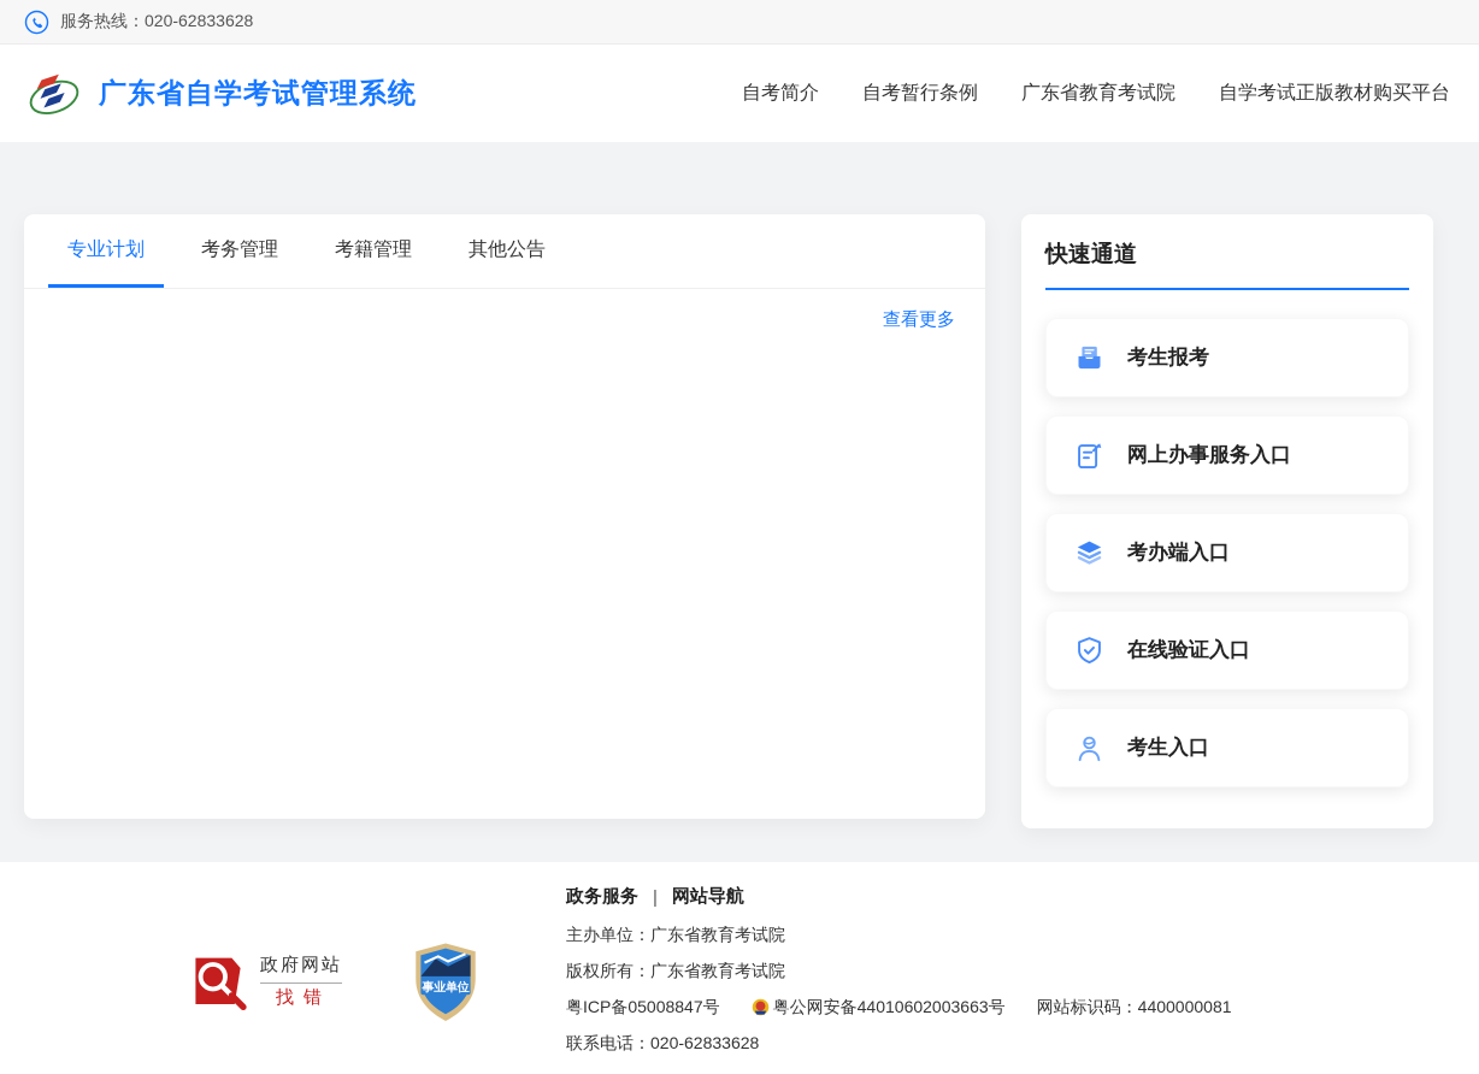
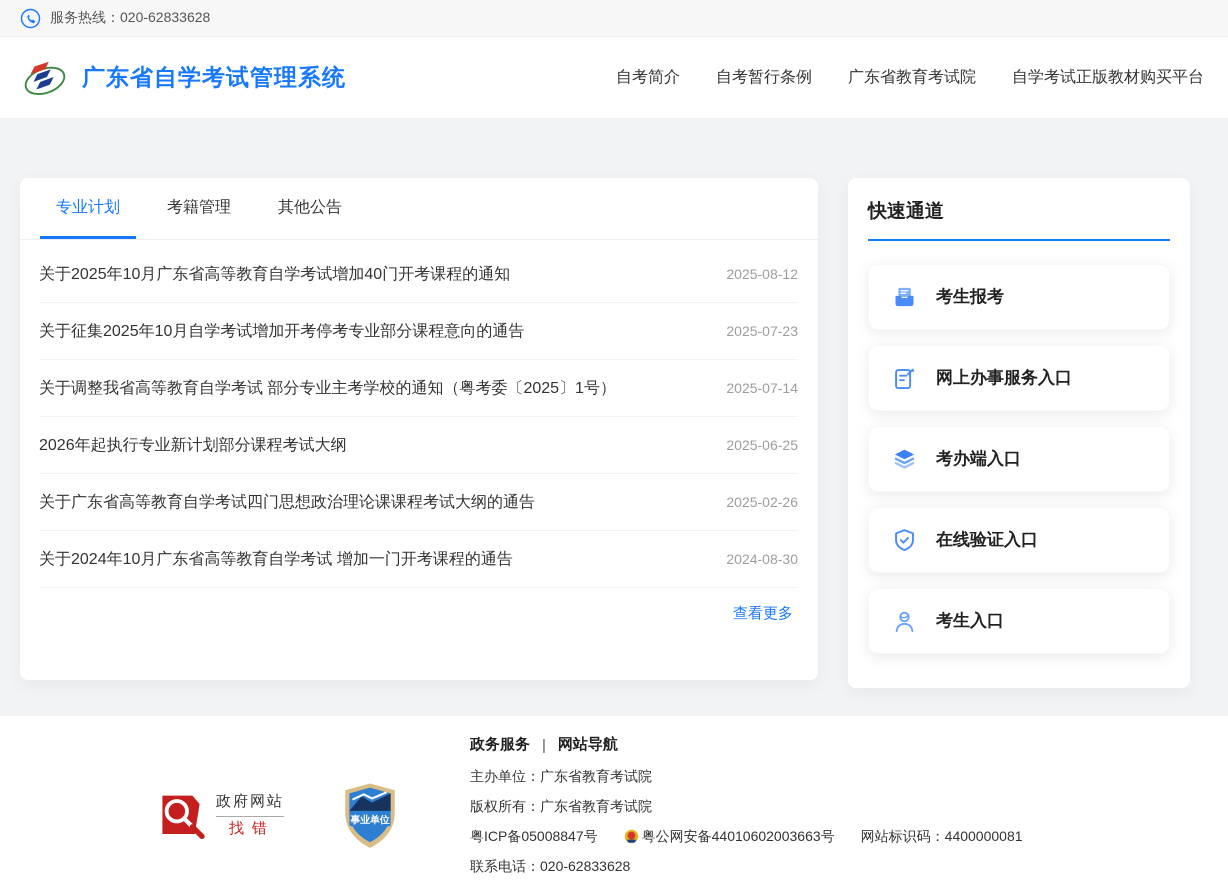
  服务热线：020-62833628
  广东省自学考试管理系统
  自考简介
  自考暂行条例
  广东省教育考试院
  自学考试正版教材购买平台
  专业计划
- 考务管理
  考籍管理
  其他公告
+ 关于2025年10月广东省高等教育自学考试增加40门开考课程的通知
+ 2025-08-12
+ 关于征集2025年10月自学考试增加开考停考专业部分课程意向的通告
+ 2025-07-23
+ 关于调整我省高等教育自学考试 部分专业主考学校的通知（粤考委〔2025〕1号）
+ 2025-07-14
+ 2026年起执行专业新计划部分课程考试大纲
+ 2025-06-25
+ 关于广东省高等教育自学考试四门思想政治理论课课程考试大纲的通告
+ 2025-02-26
+ 关于2024年10月广东省高等教育自学考试 增加一门开考课程的通告
+ 2024-08-30
  查看更多
  快速通道
  考生报考
  网上办事服务入口
  考办端入口
  在线验证入口
  考生入口
  政府网站
  找错
  事业单位
  政务服务
  |
  网站导航
  主办单位：广东省教育考试院
  版权所有：广东省教育考试院
  粤ICP备05008847号
  粤公网安备44010602003663号
  网站标识码：4400000081
  联系电话：020-62833628
